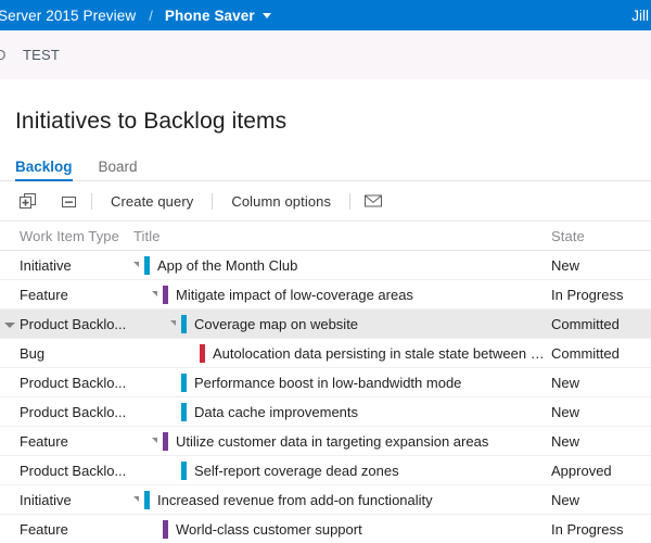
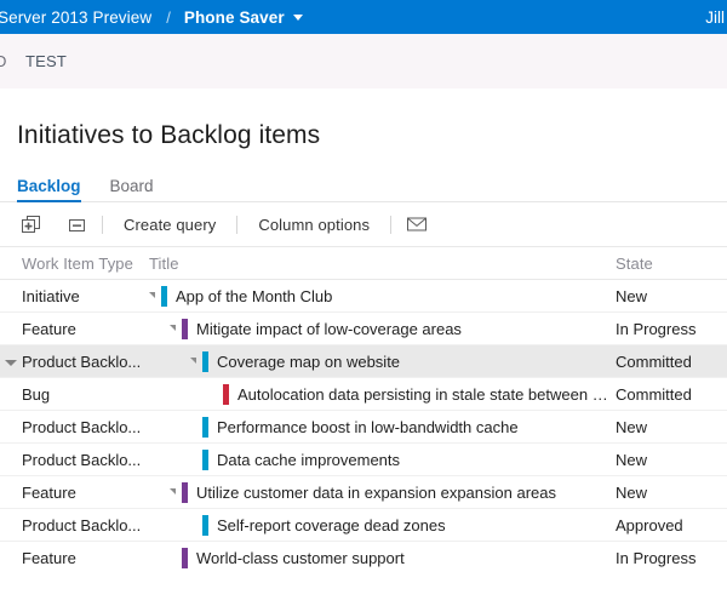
- Server 2015 Preview
+ Server 2013 Preview
  /
  Phone Saver
  Jill
  D
  TEST
  Initiatives to Backlog items
  Backlog
  Board
  Create query
  Column options
  	Work Item Type	Title	State
  	Initiative	App of the Month Club	New
  	Feature	Mitigate impact of low-coverage areas	In Progress
  	Product Backlo...	Coverage map on website	Committed
  	Bug	Autolocation data persisting in stale state between ses	Committed
- 	Product Backlo...	Performance boost in low-bandwidth mode	New
+ 	Product Backlo...	Performance boost in low-bandwidth cache	New
  	Product Backlo...	Data cache improvements	New
- 	Feature	Utilize customer data in targeting expansion areas	New
+ 	Feature	Utilize customer data in expansion expansion areas	New
  	Product Backlo...	Self-report coverage dead zones	Approved
- 	Initiative	Increased revenue from add-on functionality	New
  	Feature	World-class customer support	In Progress
